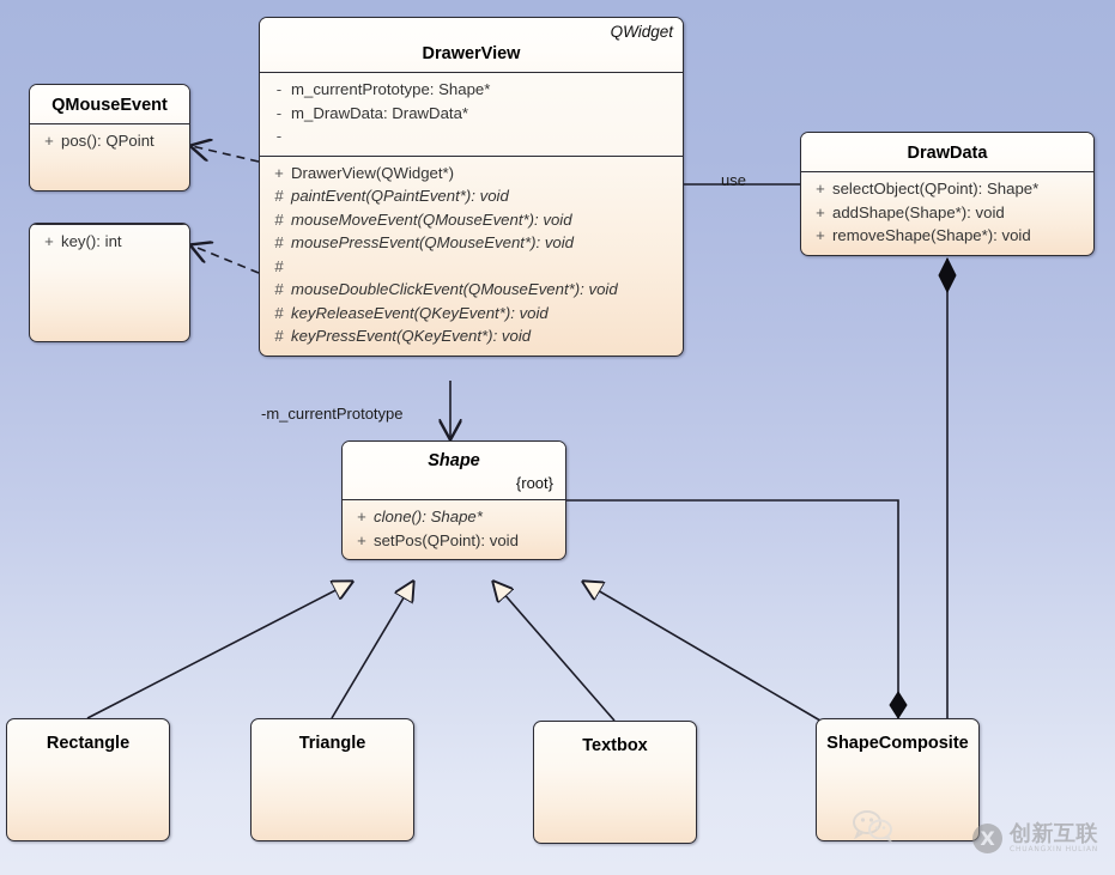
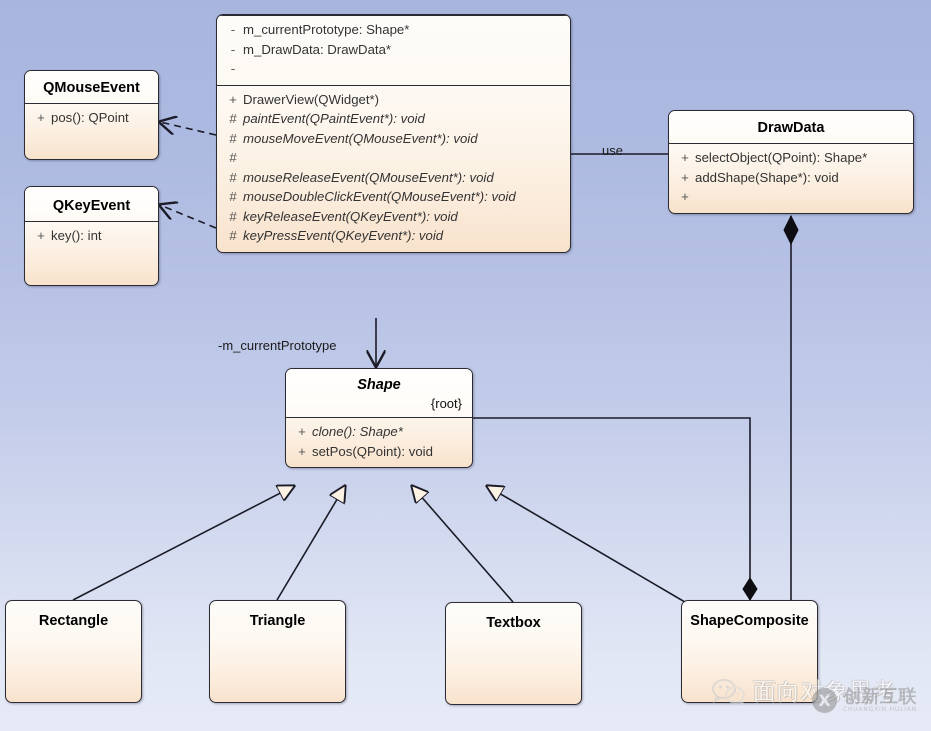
  use
  -m_currentPrototype
- QWidget
- DrawerView
  -
  m_currentPrototype: Shape*
  -
  m_DrawData: DrawData*
  -
  +
  DrawerView(QWidget*)
  #
  paintEvent(QPaintEvent*): void
  #
  mouseMoveEvent(QMouseEvent*): void
  #
- mousePressEvent(QMouseEvent*): void
  #
+ mouseReleaseEvent(QMouseEvent*): void
  #
  mouseDoubleClickEvent(QMouseEvent*): void
  #
  keyReleaseEvent(QKeyEvent*): void
  #
  keyPressEvent(QKeyEvent*): void
  QMouseEvent
  +
  pos(): QPoint
+ QKeyEvent
  +
  key(): int
  DrawData
  +
  selectObject(QPoint): Shape*
  +
  addShape(Shape*): void
  +
- removeShape(Shape*): void
  Shape
  {root}
  +
  clone(): Shape*
  +
  setPos(QPoint): void
  Rectangle
  Triangle
  Textbox
  ShapeComposite
+ 面向对象思考
  X
  创新互联
